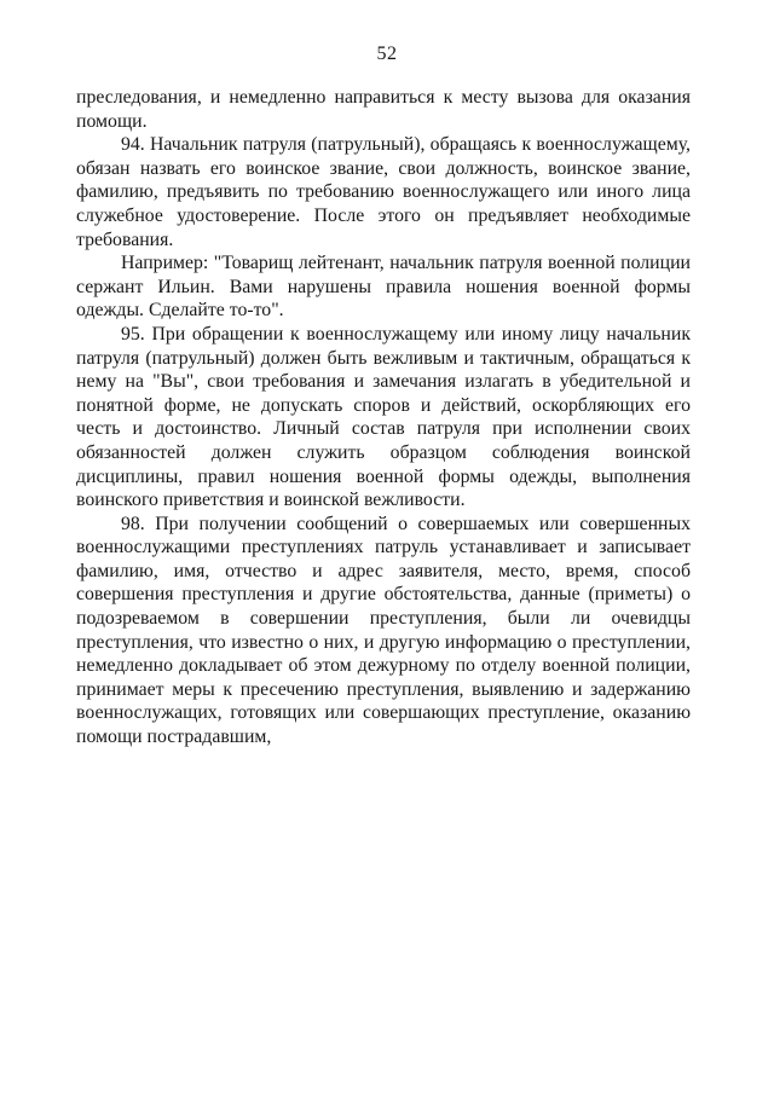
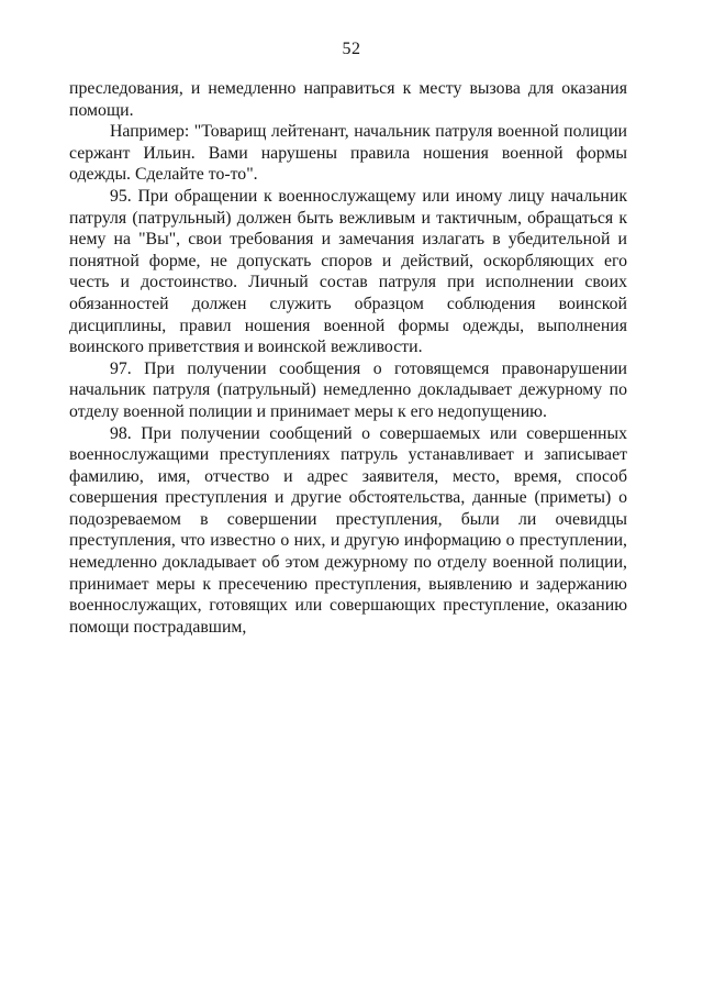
  52
  преследования, и немедленно направиться к месту вызова для оказания помощи.
- 94. Начальник патруля (патрульный), обращаясь к военнослужащему, обязан назвать его воинское звание, свои должность, воинское звание, фамилию, предъявить по требованию военнослужащего или иного лица служебное удостоверение. После этого он предъявляет необходимые требования.
  Например: "Товарищ лейтенант, начальник патруля военной полиции сержант Ильин. Вами нарушены правила ношения военной формы одежды. Сделайте то-то".
  95. При обращении к военнослужащему или иному лицу начальник патруля (патрульный) должен быть вежливым и тактичным, обращаться к нему на "Вы", свои требования и замечания излагать в убедительной и понятной форме, не допускать споров и действий, оскорбляющих его честь и достоинство. Личный состав патруля при исполнении своих обязанностей должен служить образцом соблюдения воинской дисциплины, правил ношения военной формы одежды, выполнения воинского приветствия и воинской вежливости.
+ 97. При получении сообщения о готовящемся правонарушении начальник патруля (патрульный) немедленно докладывает дежурному по отделу военной полиции и принимает меры к его недопущению.
  98. При получении сообщений о совершаемых или совершенных военнослужащими преступлениях патруль устанавливает и записывает фамилию, имя, отчество и адрес заявителя, место, время, способ совершения преступления и другие обстоятельства, данные (приметы) о подозреваемом в совершении преступления, были ли очевидцы преступления, что известно о них, и другую информацию о преступлении, немедленно докладывает об этом дежурному по отделу военной полиции, принимает меры к пресечению преступления, выявлению и задержанию военнослужащих, готовящих или совершающих преступление, оказанию помощи пострадавшим,
